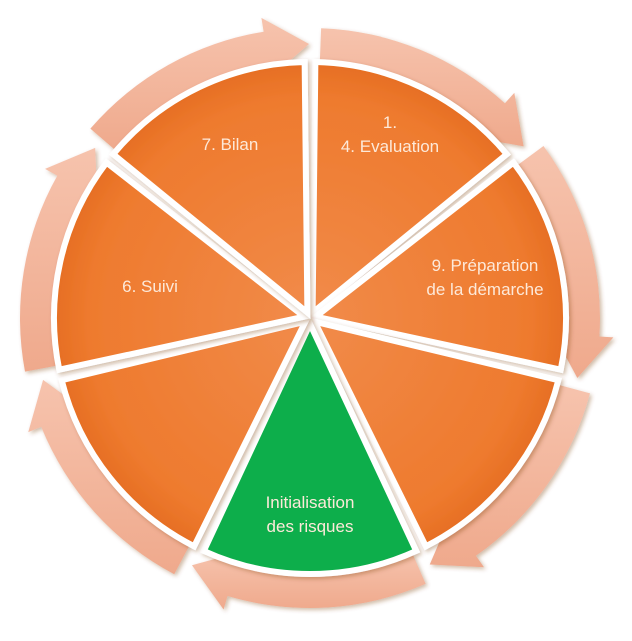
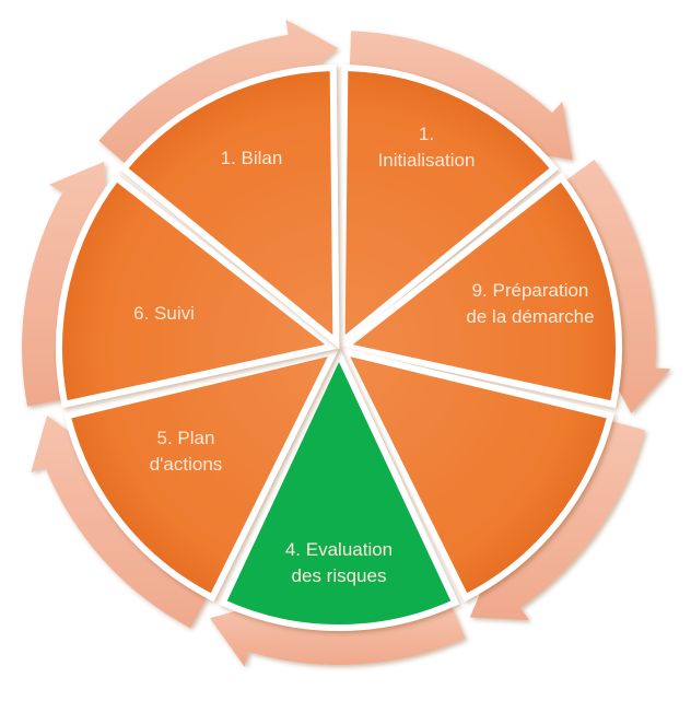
- 1. 4. Evaluation
+ 1. Initialisation
  9. Préparation de la démarche
- Initialisation des risques
+ 4. Evaluation des risques
+ 5. Plan d'actions
  6. Suivi
- 7. Bilan
+ 1. Bilan
